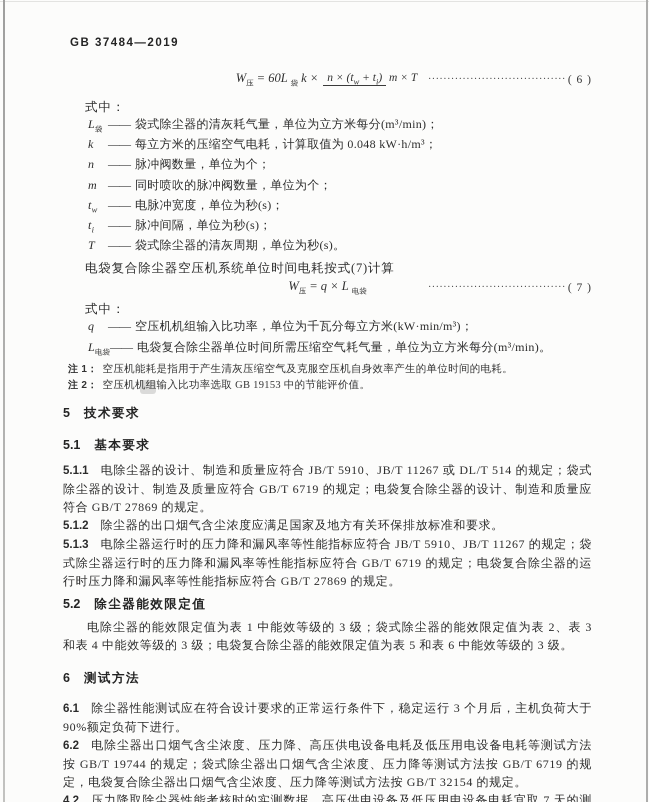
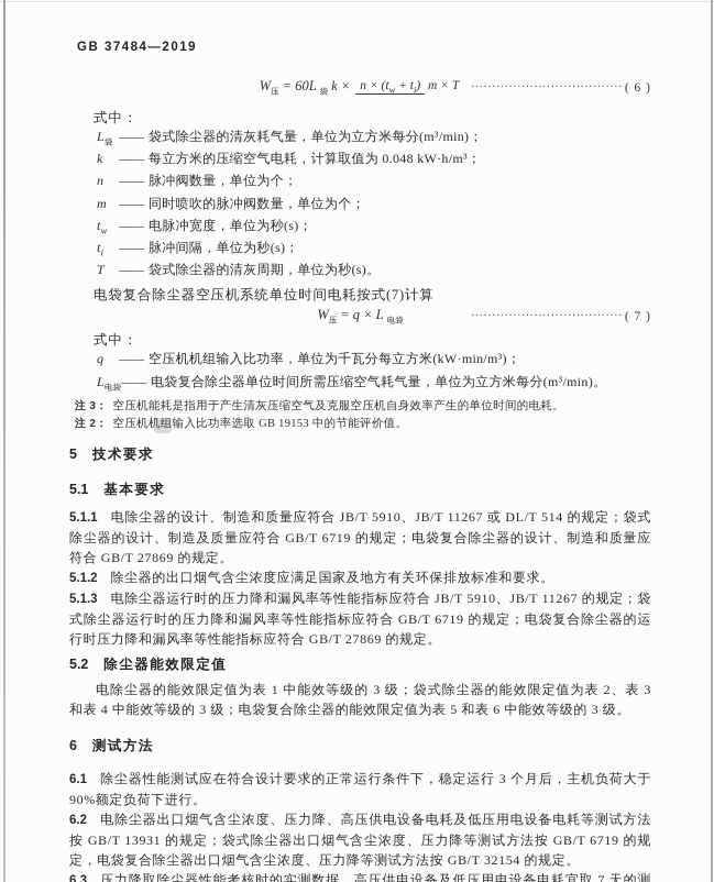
  GB 37484—2019
  W压= 60L 袋k ×
  n × (tw + ti) m × T
  ···································· ( 6 )
  式中：
  L袋
  ——
  袋式除尘器的清灰耗气量，单位为立方米每分(m³/min)；
  k
  ——
  每立方米的压缩空气电耗，计算取值为 0.048 kW·h/m³；
  n
  ——
  脉冲阀数量，单位为个；
  m
  ——
  同时喷吹的脉冲阀数量，单位为个；
  tw
  ——
  电脉冲宽度，单位为秒(s)；
  ti
  ——
  脉冲间隔，单位为秒(s)；
  T
  ——
  袋式除尘器的清灰周期，单位为秒(s)。
  电袋复合除尘器空压机系统单位时间电耗按式(7)计算
  W压= q × L 电袋
  ···································· ( 7 )
  式中：
  q
  ——
  空压机机组输入比功率，单位为千瓦分每立方米(kW·min/m³)；
  L电袋
  ——
  电袋复合除尘器单位时间所需压缩空气耗气量，单位为立方米每分(m³/min)。
- 注 1：
+ 注 3：
  空压机能耗是指用于产生清灰压缩空气及克服空压机自身效率产生的单位时间的电耗。
  注 2：
  空压机机组输入比功率选取 GB 19153 中的节能评价值。
  5
  技术要求
  5.1
  基本要求
  5.1.1 电除尘器的设计、制造和质量应符合 JB/T 5910、JB/T 11267 或 DL/T 514 的规定；袋式除尘器的设计、制造及质量应符合 GB/T 6719 的规定；电袋复合除尘器的设计、制造和质量应符合 GB/T 27869 的规定。
  5.1.2 除尘器的出口烟气含尘浓度应满足国家及地方有关环保排放标准和要求。
  5.1.3 电除尘器运行时的压力降和漏风率等性能指标应符合 JB/T 5910、JB/T 11267 的规定；袋式除尘器运行时的压力降和漏风率等性能指标应符合 GB/T 6719 的规定；电袋复合除尘器的运行时压力降和漏风率等性能指标应符合 GB/T 27869 的规定。
  5.2
  除尘器能效限定值
  电除尘器的能效限定值为表 1 中能效等级的 3 级；袋式除尘器的能效限定值为表 2、表 3 和表 4 中能效等级的 3 级；电袋复合除尘器的能效限定值为表 5 和表 6 中能效等级的 3 级。
  6
  测试方法
  6.1 除尘器性能测试应在符合设计要求的正常运行条件下，稳定运行 3 个月后，主机负荷大于 90%额定负荷下进行。
- 6.2 电除尘器出口烟气含尘浓度、压力降、高压供电设备电耗及低压用电设备电耗等测试方法按 GB/T 19744 的规定；袋式除尘器出口烟气含尘浓度、压力降等测试方法按 GB/T 6719 的规定，电袋复合除尘器出口烟气含尘浓度、压力降等测试方法按 GB/T 32154 的规定。
+ 6.2 电除尘器出口烟气含尘浓度、压力降、高压供电设备电耗及低压用电设备电耗等测试方法按 GB/T 13931 的规定；袋式除尘器出口烟气含尘浓度、压力降等测试方法按 GB/T 6719 的规定，电袋复合除尘器出口烟气含尘浓度、压力降等测试方法按 GB/T 32154 的规定。
- 4.2 压力降取除尘器性能考核时的实测数据，高压供电设备及低压用电设备电耗宜取 7 天的测
+ 6.3 压力降取除尘器性能考核时的实测数据，高压供电设备及低压用电设备电耗宜取 7 天的测
